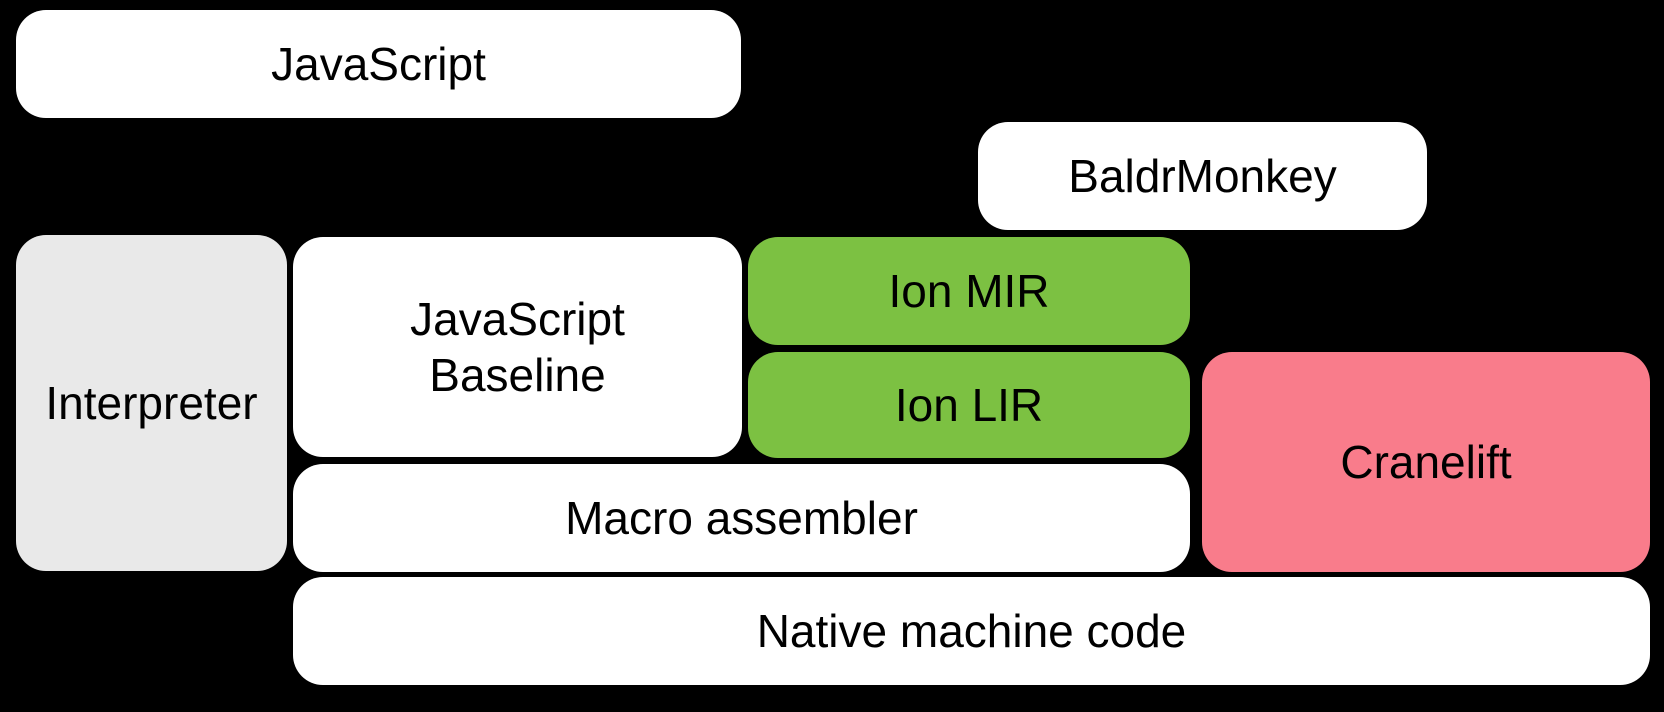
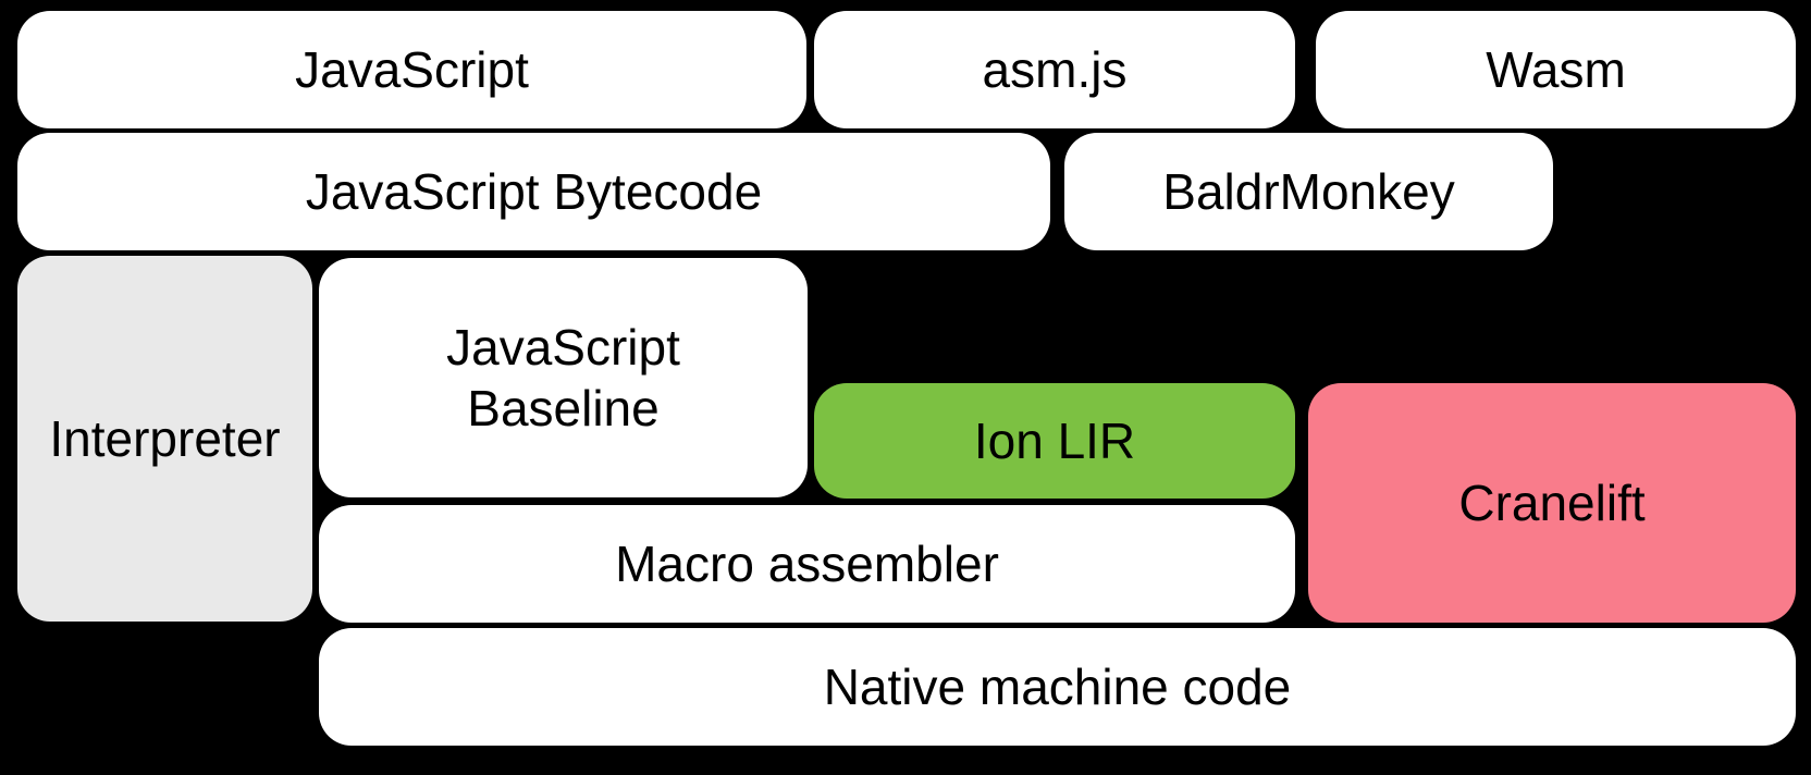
  JavaScript
+ asm.js
+ Wasm
+ JavaScript Bytecode
  BaldrMonkey
  Interpreter
  JavaScript
  Baseline
- Ion MIR
  Ion LIR
  Cranelift
  Macro assembler
  Native machine code
